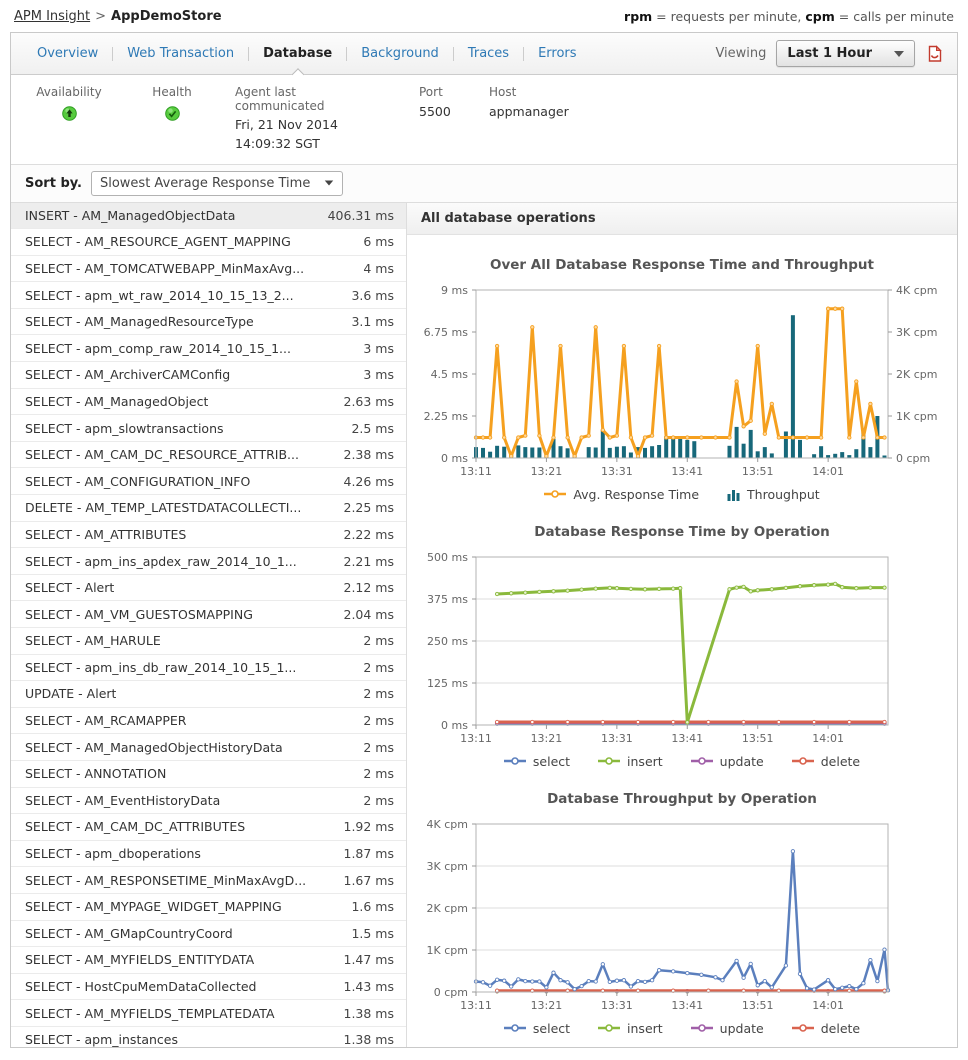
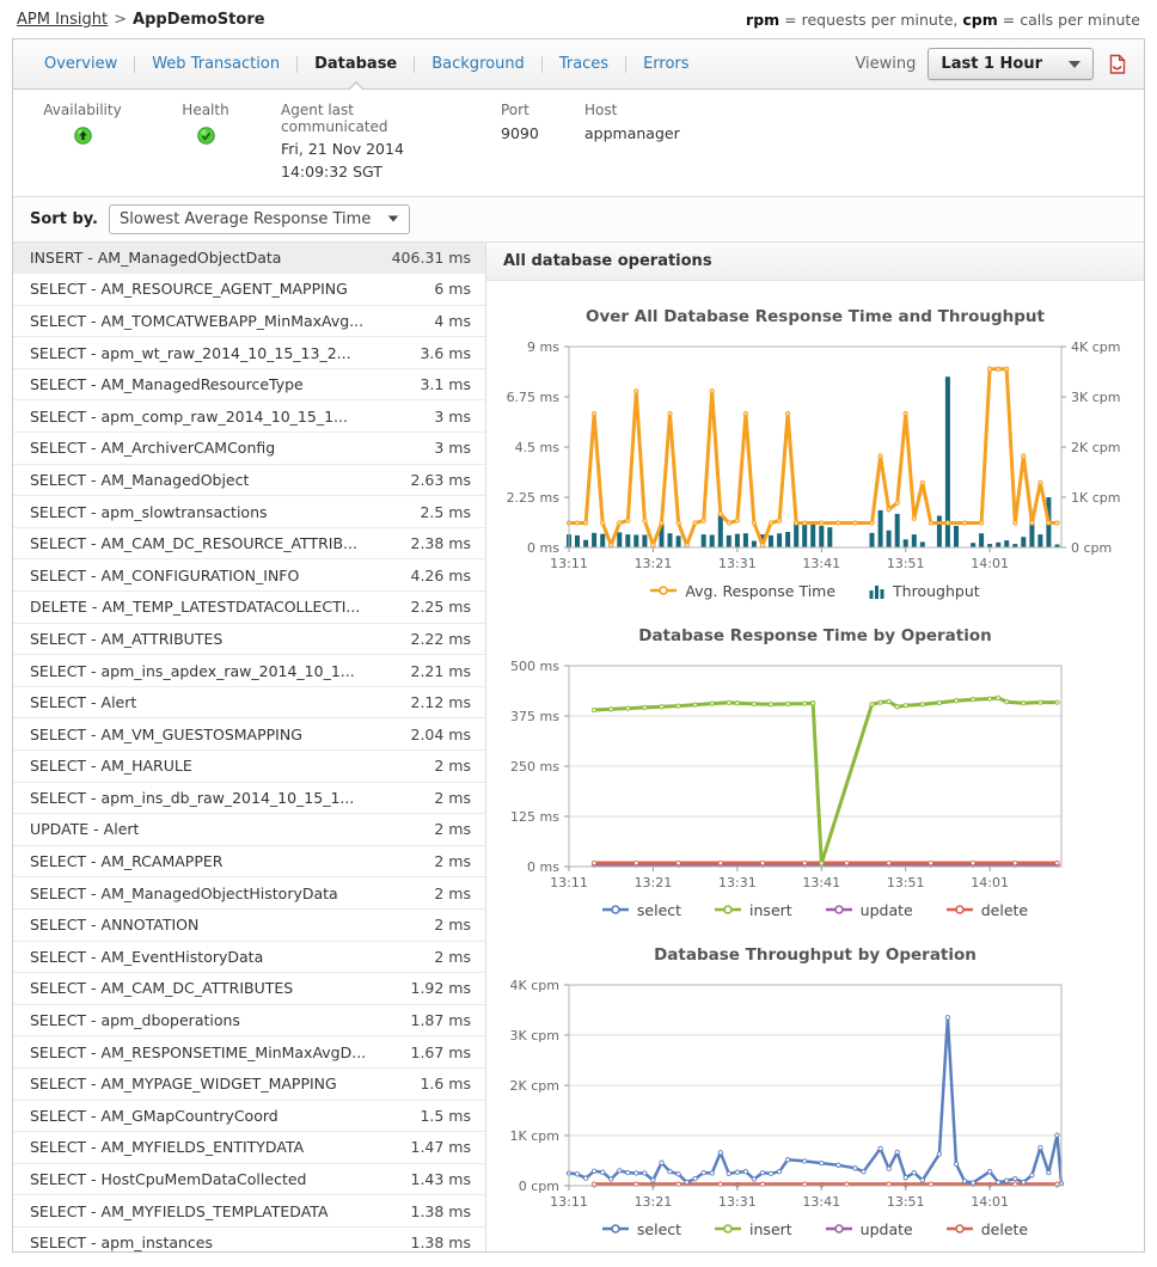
  APM Insight > AppDemoStore
  rpm = requests per minute, cpm = calls per minute
  Overview
  Web Transaction
  Database
  Background
  Traces
  Errors
  Viewing
  Last 1 Hour
  Availability
  Health
  Agent last communicated
  Fri, 21 Nov 2014
  14:09:32 SGT
  Port
- 5500
+ 9090
  Host
  appmanager
  Sort by.
  Slowest Average Response Time
  INSERT - AM_ManagedObjectData
  406.31 ms
  SELECT - AM_RESOURCE_AGENT_MAPPING
  6 ms
  SELECT - AM_TOMCATWEBAPP_MinMaxAvg...
  4 ms
  SELECT - apm_wt_raw_2014_10_15_13_2...
  3.6 ms
  SELECT - AM_ManagedResourceType
  3.1 ms
  SELECT - apm_comp_raw_2014_10_15_1...
  3 ms
  SELECT - AM_ArchiverCAMConfig
  3 ms
  SELECT - AM_ManagedObject
  2.63 ms
  SELECT - apm_slowtransactions
  2.5 ms
  SELECT - AM_CAM_DC_RESOURCE_ATTRIB...
  2.38 ms
  SELECT - AM_CONFIGURATION_INFO
  4.26 ms
  DELETE - AM_TEMP_LATESTDATACOLLECTI...
  2.25 ms
  SELECT - AM_ATTRIBUTES
  2.22 ms
  SELECT - apm_ins_apdex_raw_2014_10_1...
  2.21 ms
  SELECT - Alert
  2.12 ms
  SELECT - AM_VM_GUESTOSMAPPING
  2.04 ms
  SELECT - AM_HARULE
  2 ms
  SELECT - apm_ins_db_raw_2014_10_15_1...
  2 ms
  UPDATE - Alert
  2 ms
  SELECT - AM_RCAMAPPER
  2 ms
  SELECT - AM_ManagedObjectHistoryData
  2 ms
  SELECT - ANNOTATION
  2 ms
  SELECT - AM_EventHistoryData
  2 ms
  SELECT - AM_CAM_DC_ATTRIBUTES
  1.92 ms
  SELECT - apm_dboperations
  1.87 ms
  SELECT - AM_RESPONSETIME_MinMaxAvgD...
  1.67 ms
  SELECT - AM_MYPAGE_WIDGET_MAPPING
  1.6 ms
  SELECT - AM_GMapCountryCoord
  1.5 ms
  SELECT - AM_MYFIELDS_ENTITYDATA
  1.47 ms
  SELECT - HostCpuMemDataCollected
  1.43 ms
  SELECT - AM_MYFIELDS_TEMPLATEDATA
  1.38 ms
  SELECT - apm_instances
  1.38 ms
  All database operations
  Over All Database Response Time and Throughput
  0 ms
  2.25 ms
  4.5 ms
  6.75 ms
  9 ms
  0 cpm
  1K cpm
  2K cpm
  3K cpm
  4K cpm
  13:11
  13:21
  13:31
  13:41
  13:51
  14:01
  Avg. Response Time
  Throughput
  Database Response Time by Operation
  0 ms
  125 ms
  250 ms
  375 ms
  500 ms
  13:11
  13:21
  13:31
  13:41
  13:51
  14:01
  select
  insert
  update
  delete
  Database Throughput by Operation
  0 cpm
  1K cpm
  2K cpm
  3K cpm
  4K cpm
  13:11
  13:21
  13:31
  13:41
  13:51
  14:01
  select
  insert
  update
  delete
